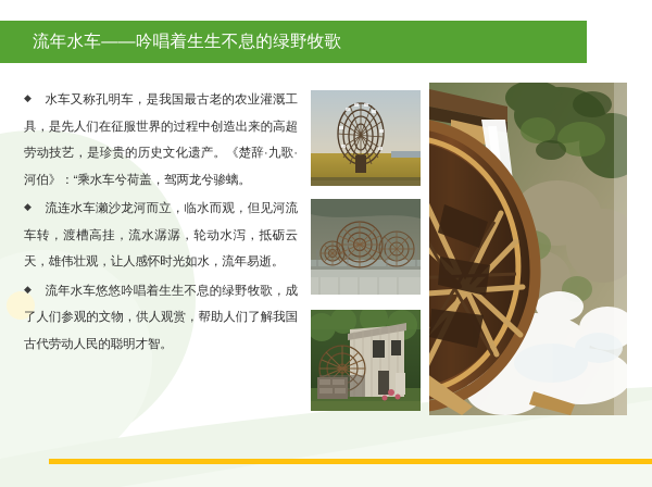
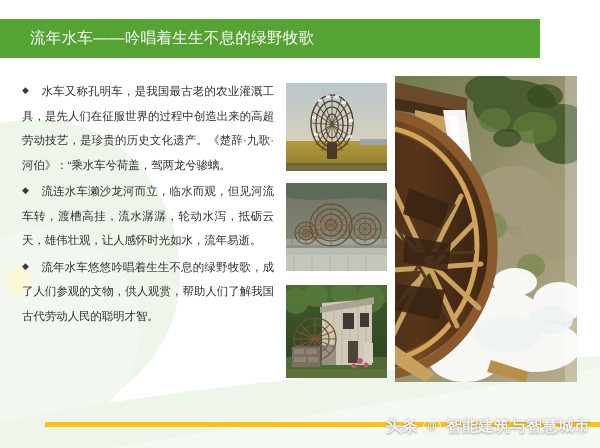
  流年水车——吟唱着生生不息的绿野牧歌
  ◆ 水车又称孔明车，是我国最古老的农业灌溉工具，是先人们在征服世界的过程中创造出来的高超劳动技艺，是珍贵的历史文化遗产。《楚辞·九歌·河伯》：“乘水车兮荷盖，驾两龙兮骖螭。
  ◆ 流连水车濑沙龙河而立，临水而观，但见河流车转，渡槽高挂，流水潺潺，轮动水泻，抵砺云天，雄伟壮观，让人感怀时光如水，流年易逝。
  ◆ 流年水车悠悠吟唱着生生不息的绿野牧歌，成了人们参观的文物，供人观赏，帮助人们了解我国古代劳动人民的聪明才智。
+ 头条
+ @
+ 智能建筑与智慧城市
